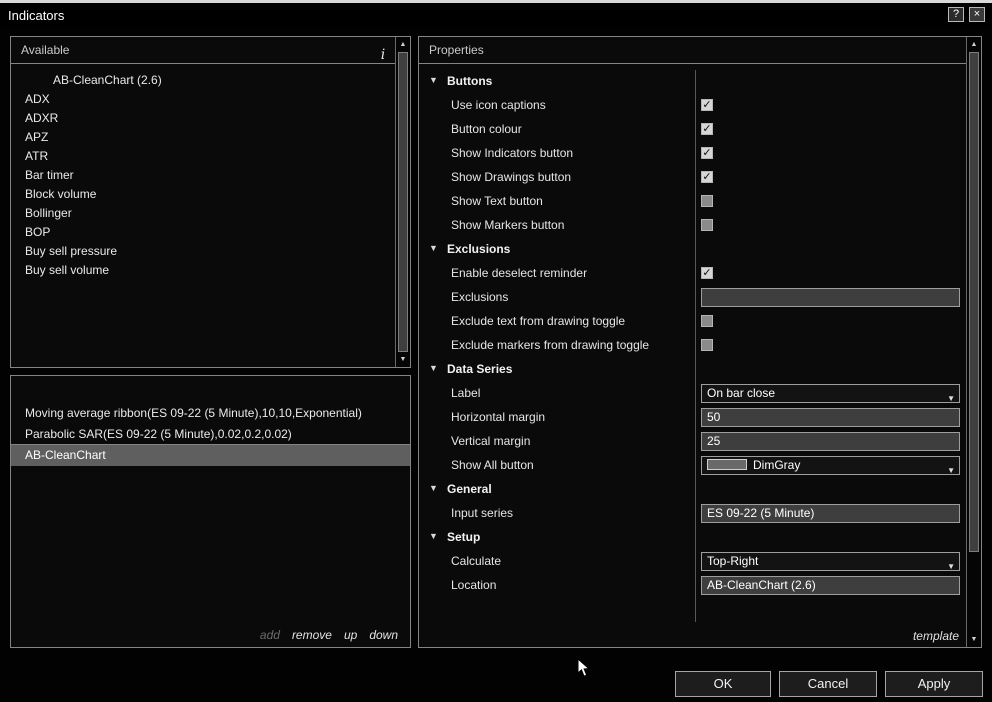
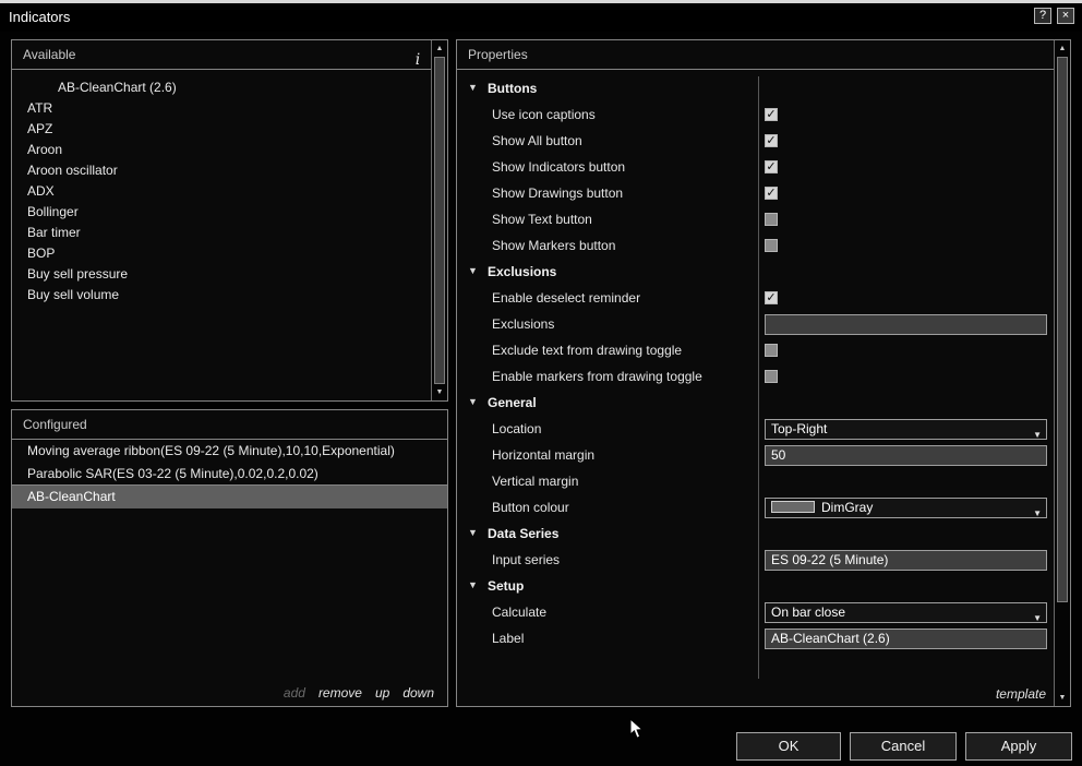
  Indicators
  ?
  ×
  Available
  i
  AB-CleanChart (2.6)
- ADX
+ ATR
- ADXR
  APZ
+ Aroon
+ Aroon oscillator
- ATR
+ ADX
- Bar timer
+ Bollinger
- Block volume
- Bollinger
+ Bar timer
  BOP
  Buy sell pressure
  Buy sell volume
+ Configured
  Moving average ribbon(ES 09-22 (5 Minute),10,10,Exponential)
- Parabolic SAR(ES 09-22 (5 Minute),0.02,0.2,0.02)
+ Parabolic SAR(ES 03-22 (5 Minute),0.02,0.2,0.02)
  AB-CleanChart
  add remove up down
  Properties
  ▼
  Buttons
  Use icon captions
  ✓
- Button colour
+ Show All button
  ✓
  Show Indicators button
  ✓
  Show Drawings button
  ✓
  Show Text button
  Show Markers button
  ▼
  Exclusions
  Enable deselect reminder
  ✓
  Exclusions
  Exclude text from drawing toggle
- Exclude markers from drawing toggle
+ Enable markers from drawing toggle
  ▼
- Data Series
+ General
- Label
+ Location
- On bar close
+ Top-Right
  ▼
  Horizontal margin
  50
  Vertical margin
- 25
- Show All button
+ Button colour
  DimGray
  ▼
  ▼
- General
+ Data Series
  Input series
  ES 09-22 (5 Minute)
  ▼
  Setup
  Calculate
- Top-Right
+ On bar close
  ▼
- Location
+ Label
  AB-CleanChart (2.6)
  template
  OK
  Cancel
  Apply
